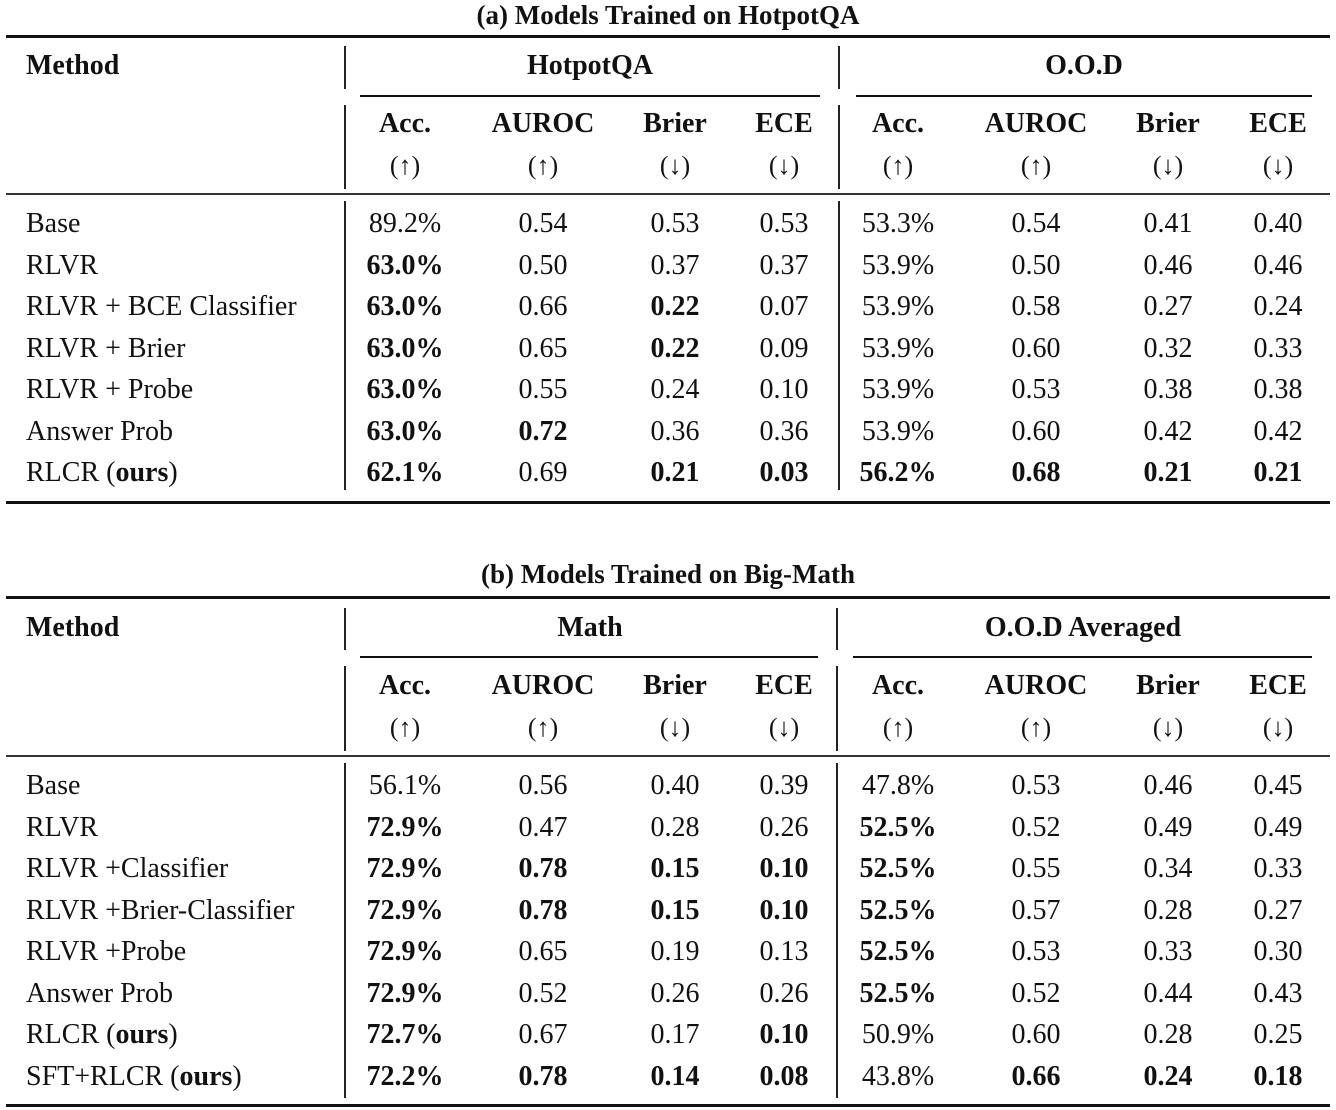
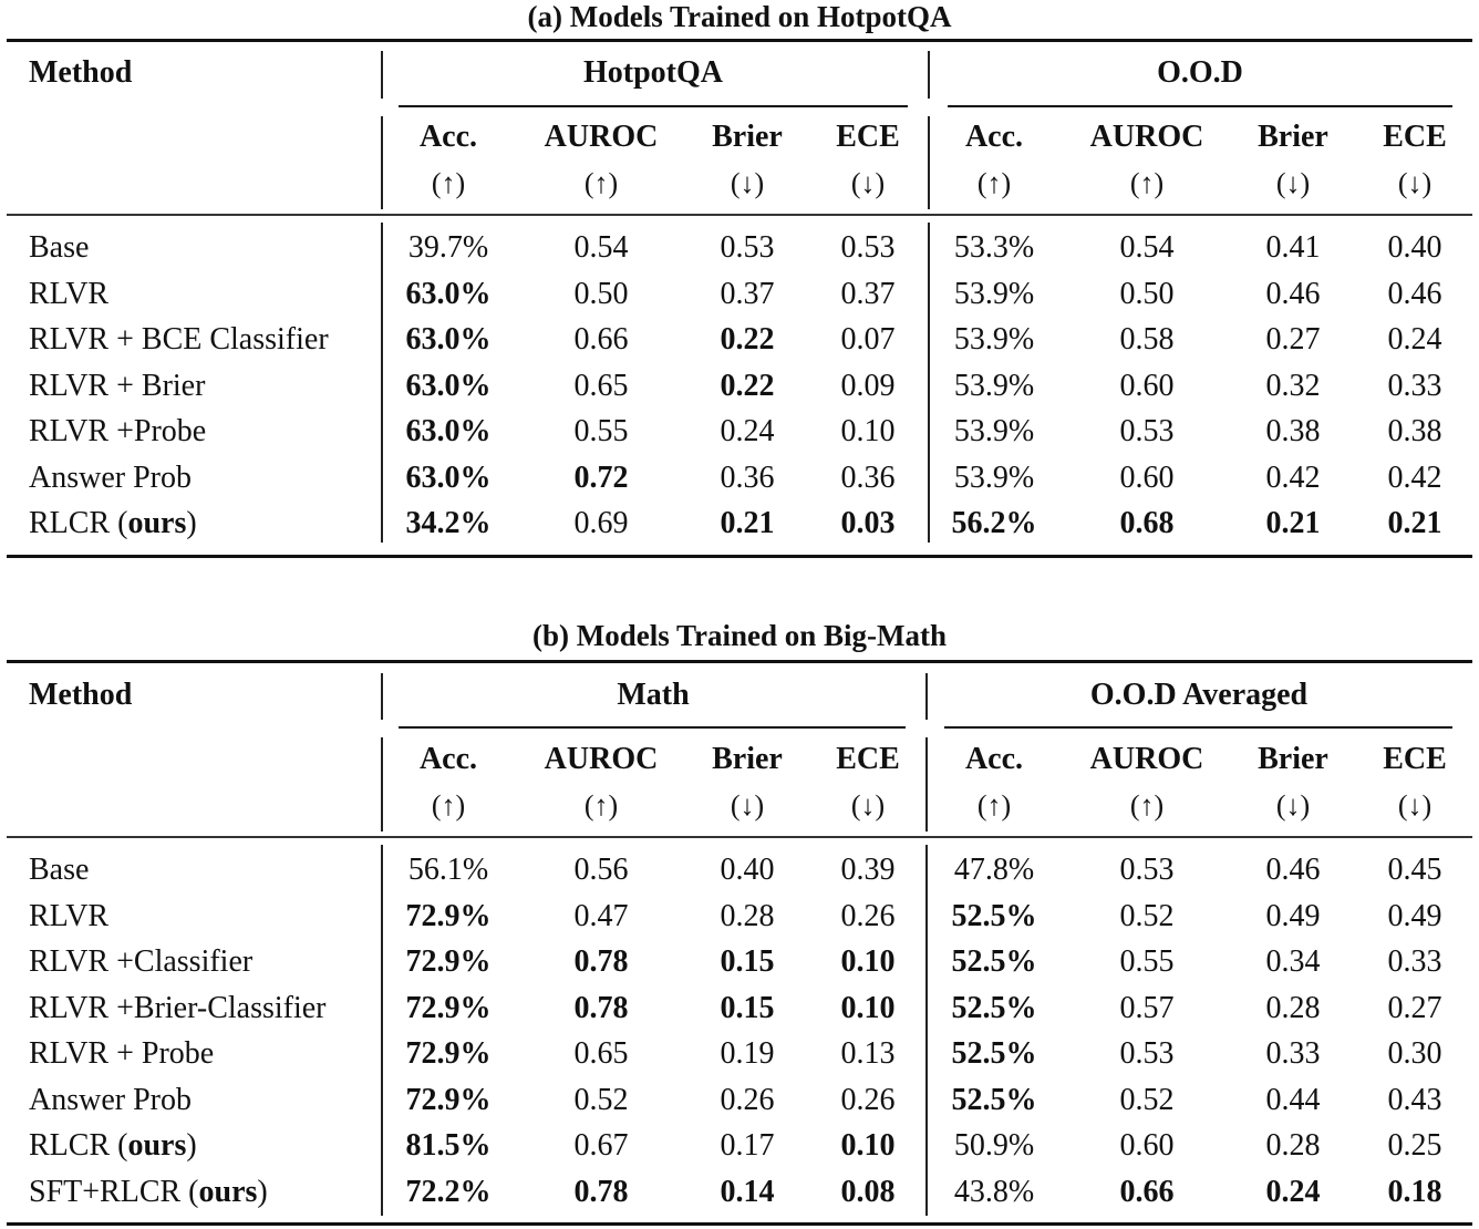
  (a) Models Trained on HotpotQA
  Method
  HotpotQA
  O.O.D
  Acc.
  (↑)
  AUROC
  (↑)
  Brier
  (↓)
  ECE
  (↓)
  Acc.
  (↑)
  AUROC
  (↑)
  Brier
  (↓)
  ECE
  (↓)
  Base
- 89.2%
+ 39.7%
  0.54
  0.53
  0.53
  53.3%
  0.54
  0.41
  0.40
  RLVR
  63.0%
  0.50
  0.37
  0.37
  53.9%
  0.50
  0.46
  0.46
  RLVR + BCE Classifier
  63.0%
  0.66
  0.22
  0.07
  53.9%
  0.58
  0.27
  0.24
  RLVR + Brier
  63.0%
  0.65
  0.22
  0.09
  53.9%
  0.60
  0.32
  0.33
- RLVR + Probe
+ RLVR +Probe
  63.0%
  0.55
  0.24
  0.10
  53.9%
  0.53
  0.38
  0.38
  Answer Prob
  63.0%
  0.72
  0.36
  0.36
  53.9%
  0.60
  0.42
  0.42
  RLCR (ours)
- 62.1%
+ 34.2%
  0.69
  0.21
  0.03
  56.2%
  0.68
  0.21
  0.21
  (b) Models Trained on Big-Math
  Method
  Math
  O.O.D Averaged
  Acc.
  (↑)
  AUROC
  (↑)
  Brier
  (↓)
  ECE
  (↓)
  Acc.
  (↑)
  AUROC
  (↑)
  Brier
  (↓)
  ECE
  (↓)
  Base
  56.1%
  0.56
  0.40
  0.39
  47.8%
  0.53
  0.46
  0.45
  RLVR
  72.9%
  0.47
  0.28
  0.26
  52.5%
  0.52
  0.49
  0.49
  RLVR +Classifier
  72.9%
  0.78
  0.15
  0.10
  52.5%
  0.55
  0.34
  0.33
  RLVR +Brier-Classifier
  72.9%
  0.78
  0.15
  0.10
  52.5%
  0.57
  0.28
  0.27
- RLVR +Probe
+ RLVR + Probe
  72.9%
  0.65
  0.19
  0.13
  52.5%
  0.53
  0.33
  0.30
  Answer Prob
  72.9%
  0.52
  0.26
  0.26
  52.5%
  0.52
  0.44
  0.43
  RLCR (ours)
- 72.7%
+ 81.5%
  0.67
  0.17
  0.10
  50.9%
  0.60
  0.28
  0.25
  SFT+RLCR (ours)
  72.2%
  0.78
  0.14
  0.08
  43.8%
  0.66
  0.24
  0.18
